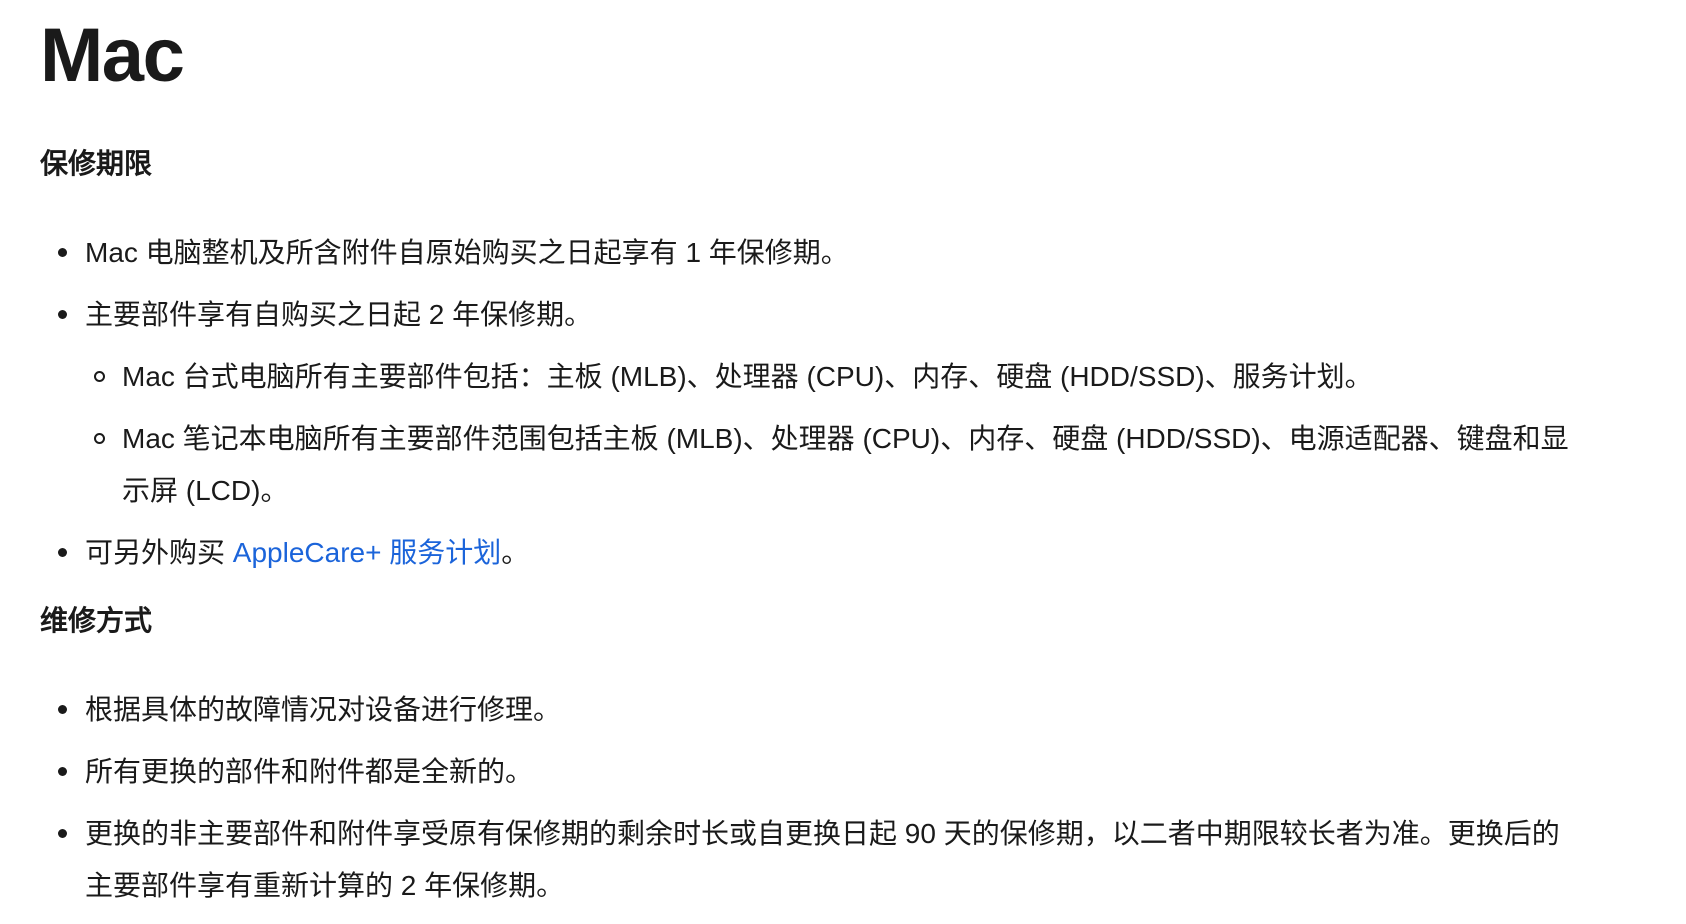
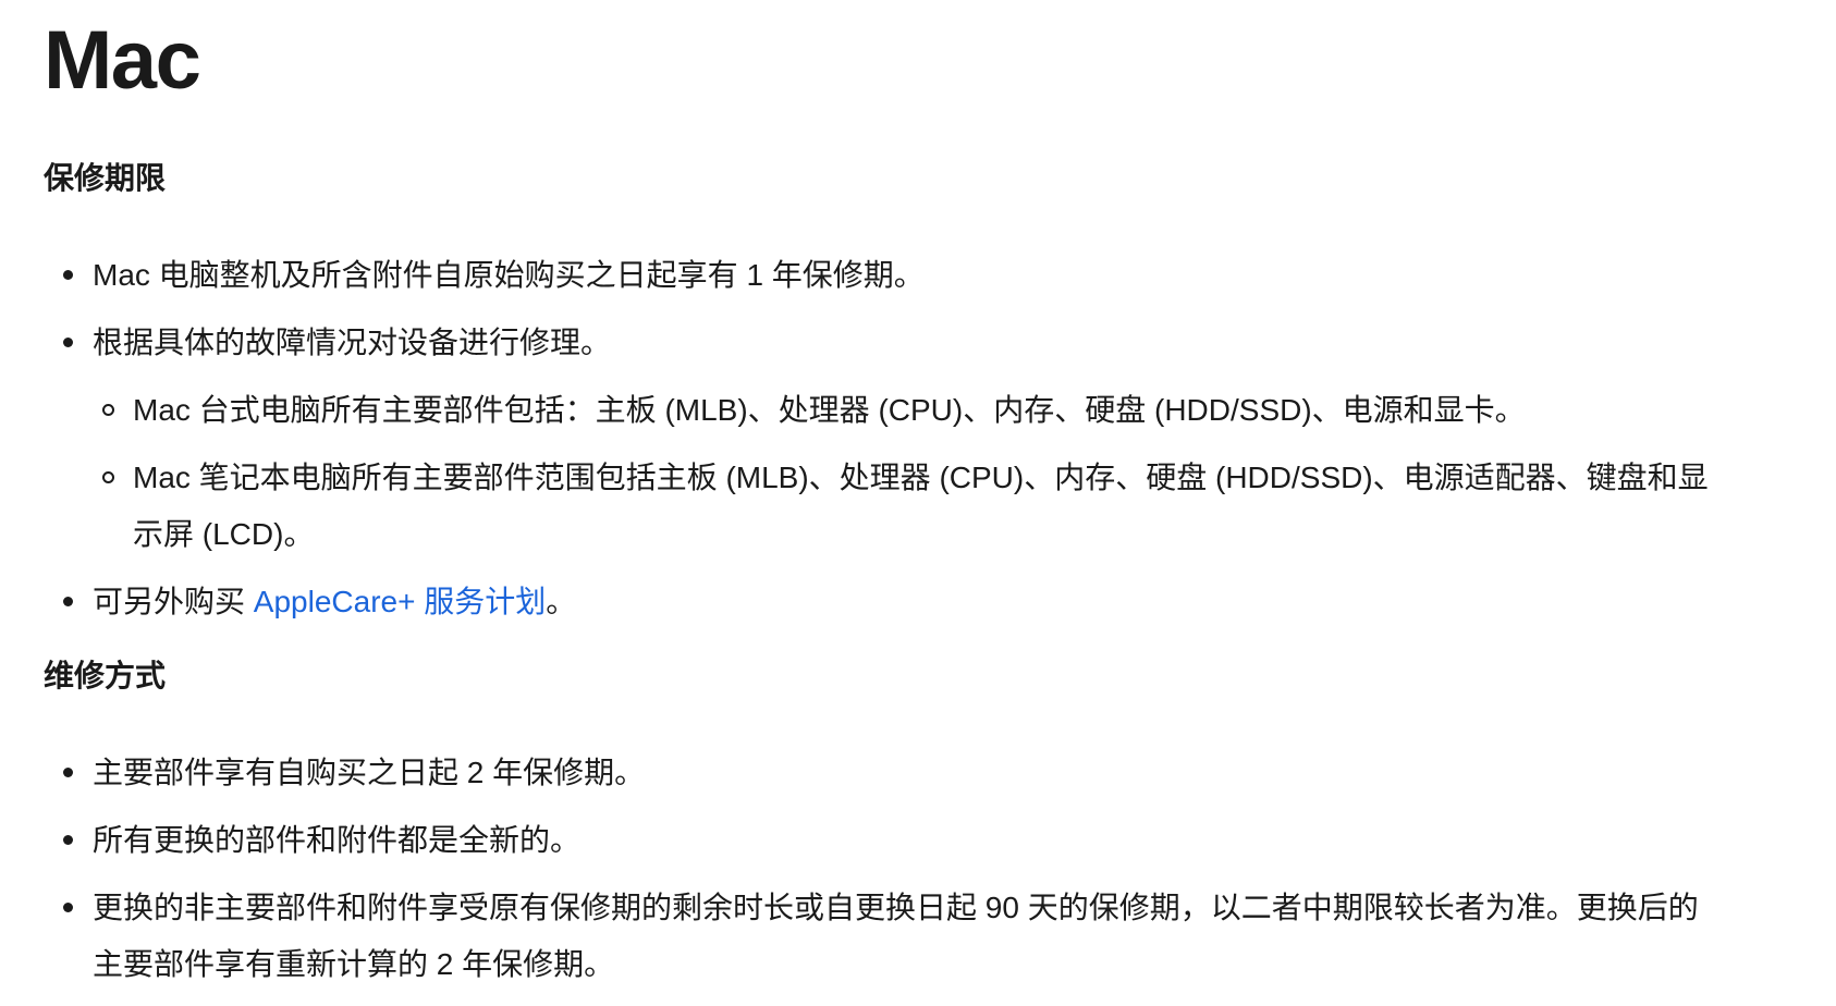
  Mac
  保修期限
  Mac 电脑整机及所含附件自原始购买之日起享有 1 年保修期。
- 主要部件享有自购买之日起 2 年保修期。
+ 根据具体的故障情况对设备进行修理。
- Mac 台式电脑所有主要部件包括：主板 (MLB)、处理器 (CPU)、内存、硬盘 (HDD/SSD)、服务计划。
+ Mac 台式电脑所有主要部件包括：主板 (MLB)、处理器 (CPU)、内存、硬盘 (HDD/SSD)、电源和显卡。
  Mac 笔记本电脑所有主要部件范围包括主板 (MLB)、处理器 (CPU)、内存、硬盘 (HDD/SSD)、电源适配器、键盘和显示屏 (LCD)。
  可另外购买 AppleCare+ 服务计划。
  维修方式
- 根据具体的故障情况对设备进行修理。
+ 主要部件享有自购买之日起 2 年保修期。
  所有更换的部件和附件都是全新的。
  更换的非主要部件和附件享受原有保修期的剩余时长或自更换日起 90 天的保修期，以二者中期限较长者为准。更换后的主要部件享有重新计算的 2 年保修期。
